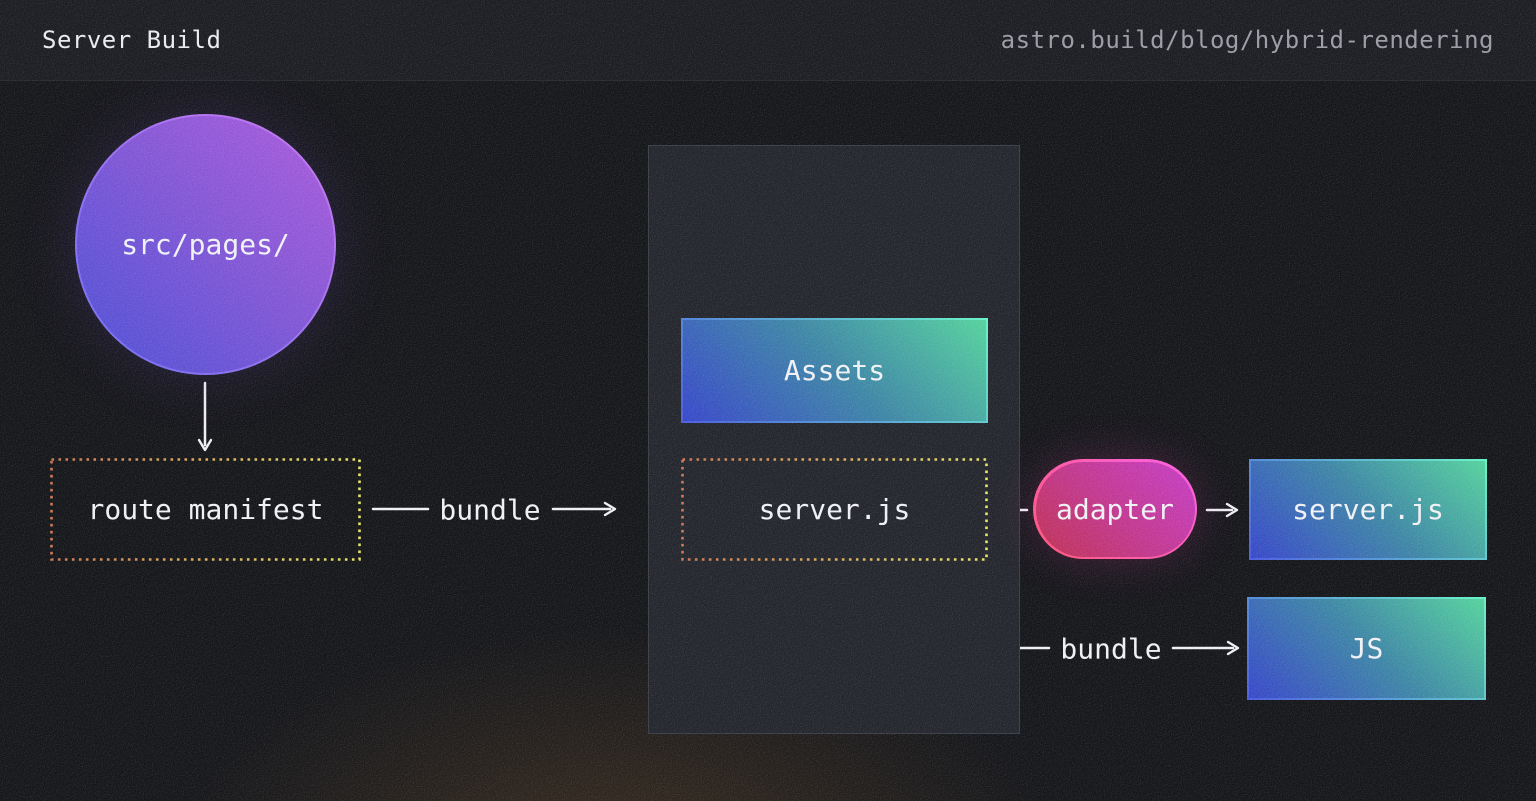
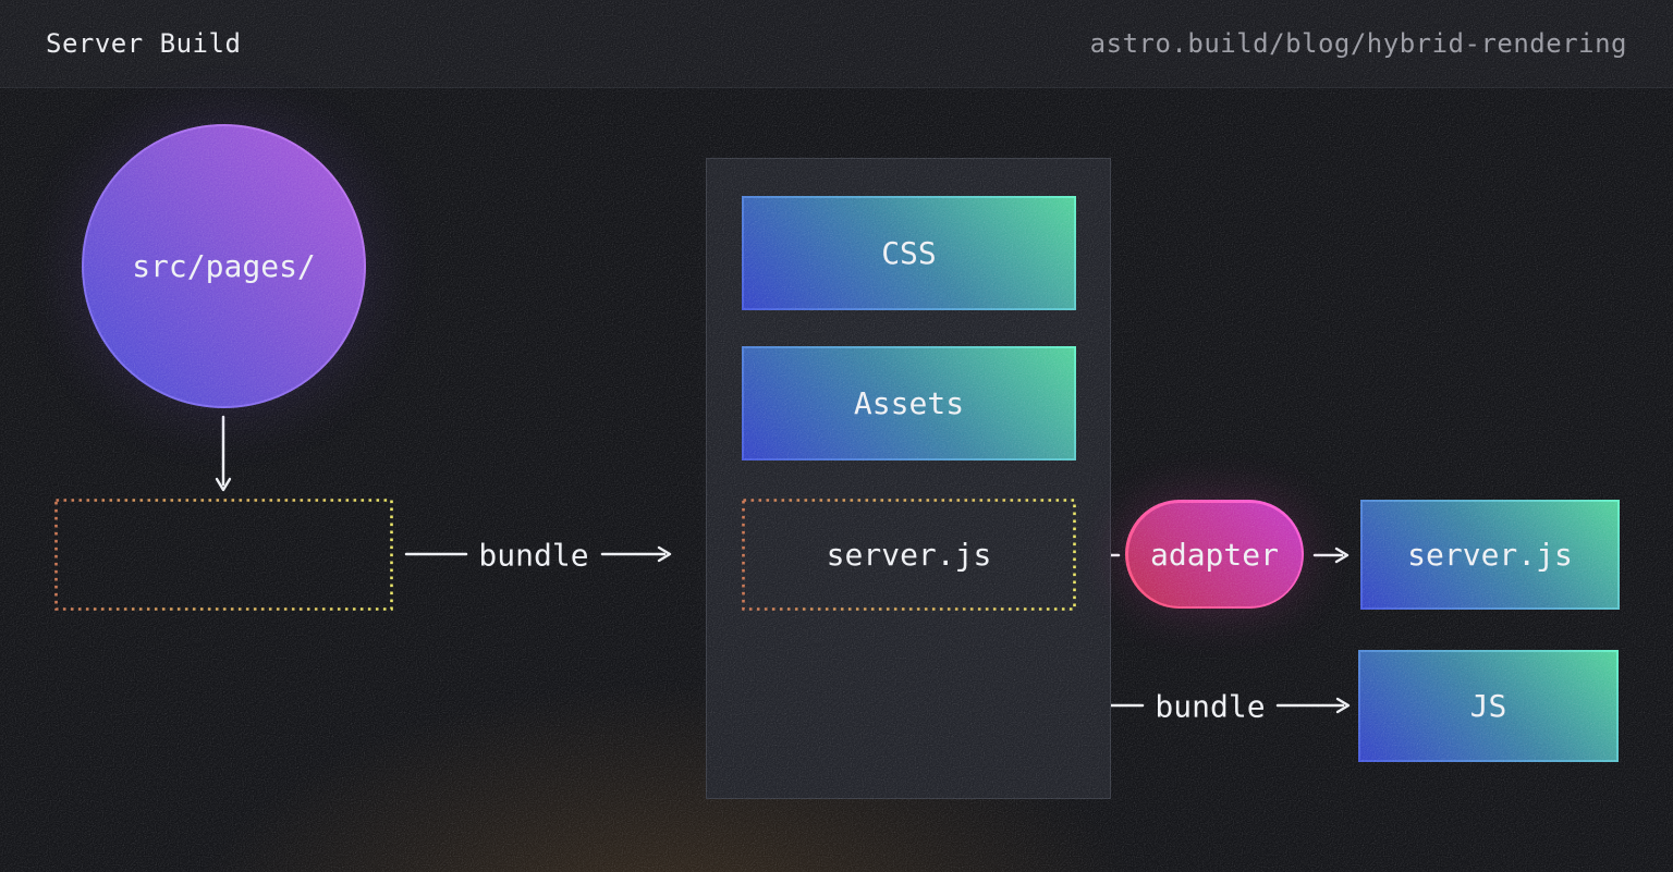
  Server Build
  astro.build/blog/hybrid-rendering
  src/pages/
- route manifest
  bundle
+ CSS
  Assets
  server.js
  adapter
  server.js
  JS
  bundle
